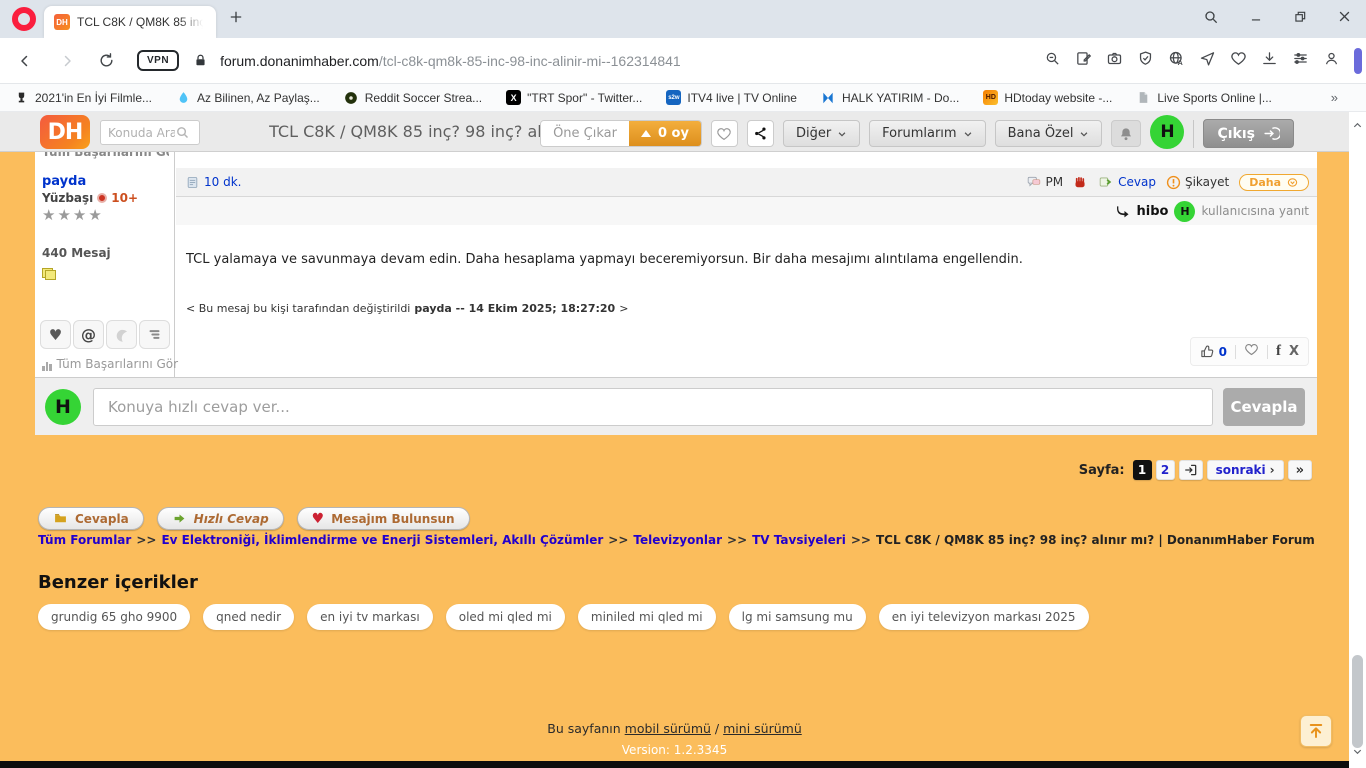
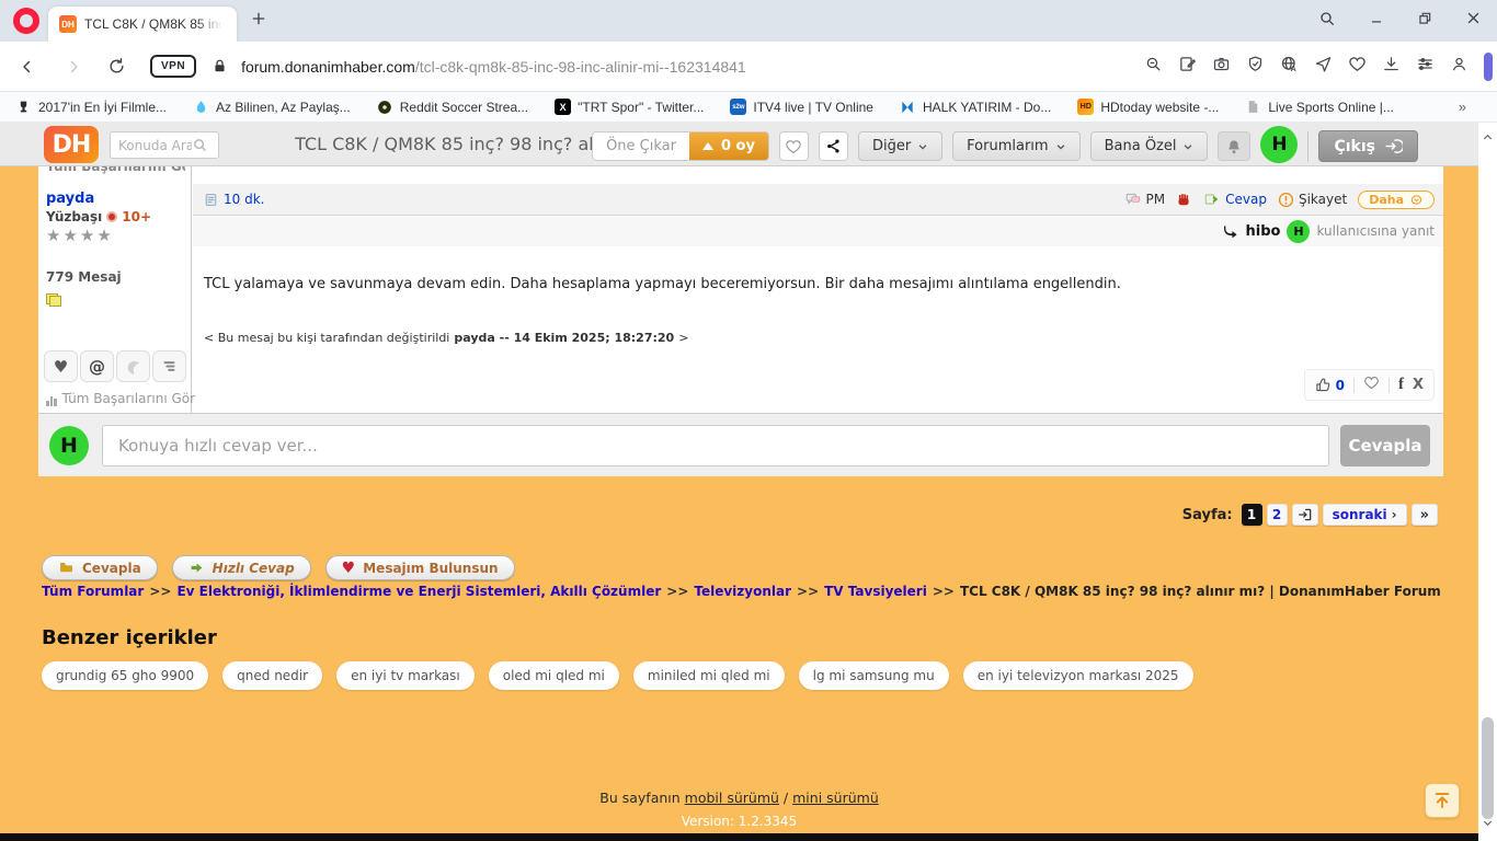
  DH
  TCL C8K / QM8K 85 inç
  VPN
  forum.donanimhaber.com/tcl-c8k-qm8k-85-inc-98-inc-alinir-mi--162314841
  A
- 2021'in En İyi Filmle...
+ 2017'in En İyi Filmle...
  Az Bilinen, Az Paylaş...
  Reddit Soccer Strea...
  X
  "TRT Spor" - Twitter...
  ITV4 live | TV Online
  HALK YATIRIM - Do...
  HDtoday website -...
  Live Sports Online |...
  »
  DH
  Konuda Ara
  TCL C8K / QM8K 85 inç? 98 inç? al
  Öne Çıkar
  0 oy
  Diğer
  Forumlarım
  Bana Özel
  H
  Çıkış
  Tüm Başarılarını G
  payda
  Yüzbaşı
  10+
  ★★★★
- 440 Mesaj
+ 779 Mesaj
  ♥
  @
  Tüm Başarılarını Gör
  10 dk.
  PM
  Cevap
  Şikayet
  Daha
  hibo
  H
  kullanıcısına yanıt
  TCL yalamaya ve savunmaya devam edin. Daha hesaplama yapmayı beceremiyorsun. Bir daha mesajımı alıntılama engellendin.
  < Bu mesaj bu kişi tarafından değiştirildi payda -- 14 Ekim 2025; 18:27:20 >
  0
  f
  X
  H
  Konuya hızlı cevap ver...
  Cevapla
  Sayfa:
  1
  2
  sonraki
  ›
  »
  Cevapla
  Hızlı Cevap
  ♥
  Mesajım Bulunsun
  Tüm Forumlar >> Ev Elektroniği, İklimlendirme ve Enerji Sistemleri, Akıllı Çözümler >> Televizyonlar >> TV Tavsiyeleri >> TCL C8K / QM8K 85 inç? 98 inç? alınır mı? | DonanımHaber Forum
  Benzer içerikler
  grundig 65 gho 9900
  qned nedir
  en iyi tv markası
  oled mi qled mi
  miniled mi qled mi
  lg mi samsung mu
  en iyi televizyon markası 2025
  Bu sayfanın mobil sürümü / mini sürümü
  Version: 1.2.3345
